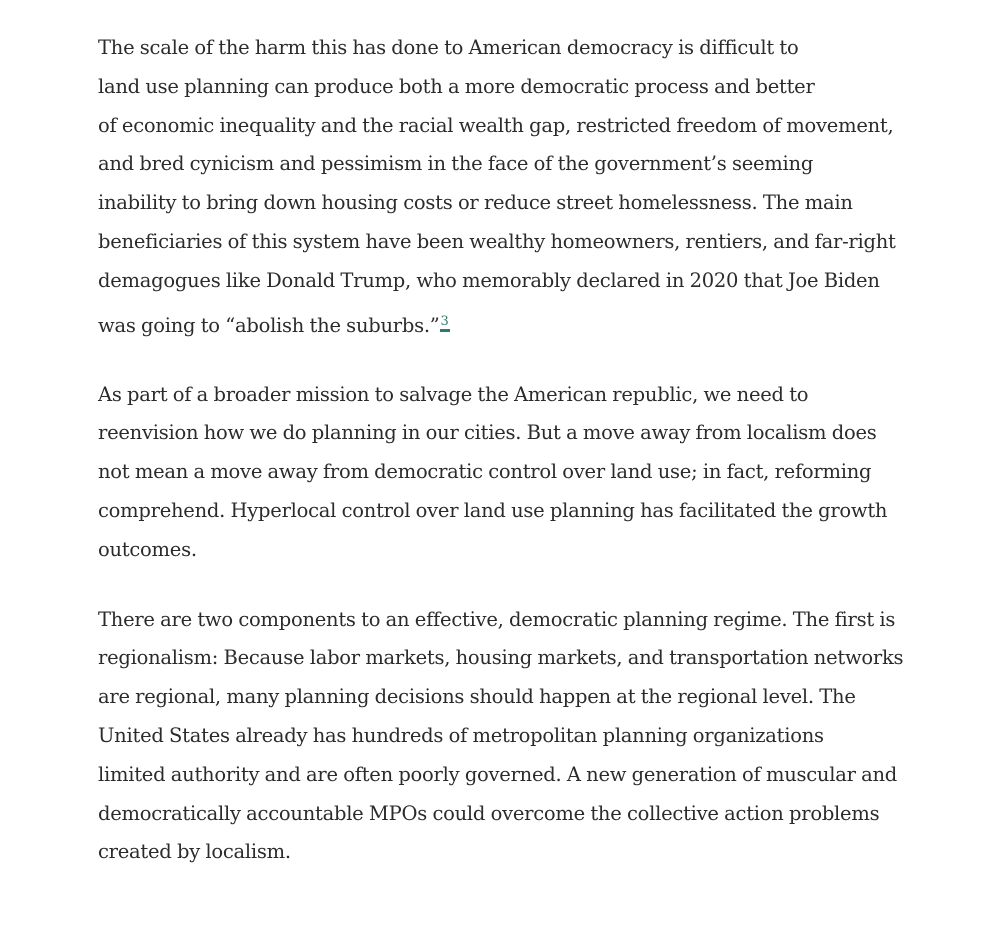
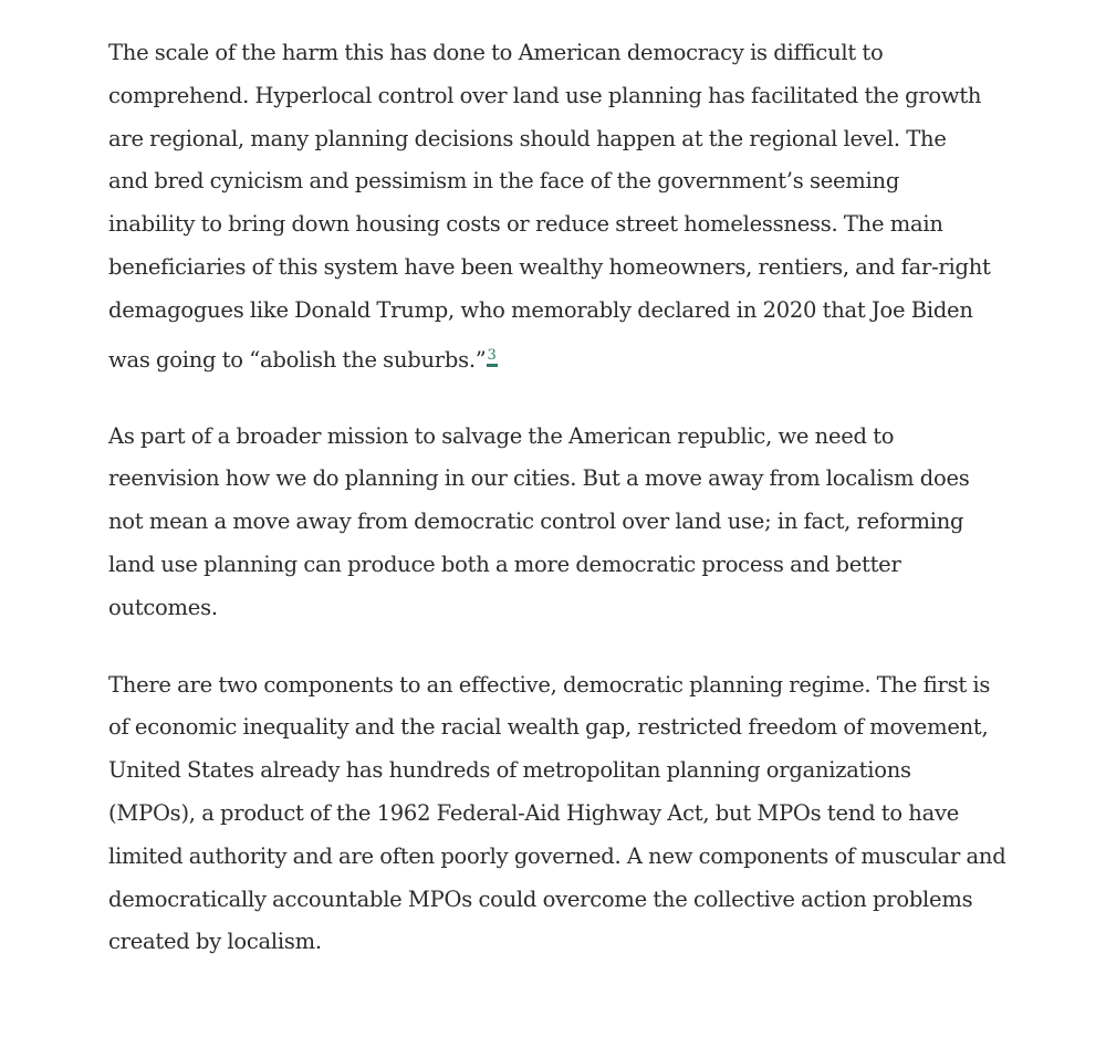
  The scale of the harm this has done to American democracy is difficult to
- land use planning can produce both a more democratic process and better
+ comprehend. Hyperlocal control over land use planning has facilitated the growth
- of economic inequality and the racial wealth gap, restricted freedom of movement,
+ are regional, many planning decisions should happen at the regional level. The
  and bred cynicism and pessimism in the face of the government’s seeming
  inability to bring down housing costs or reduce street homelessness. The main
  beneficiaries of this system have been wealthy homeowners, rentiers, and far-right
  demagogues like Donald Trump, who memorably declared in 2020 that Joe Biden
  was going to “abolish the suburbs.”3
  As part of a broader mission to salvage the American republic, we need to
  reenvision how we do planning in our cities. But a move away from localism does
  not mean a move away from democratic control over land use; in fact, reforming
- comprehend. Hyperlocal control over land use planning has facilitated the growth
+ land use planning can produce both a more democratic process and better
  outcomes.
  There are two components to an effective, democratic planning regime. The first is
- regionalism: Because labor markets, housing markets, and transportation networks
- are regional, many planning decisions should happen at the regional level. The
+ of economic inequality and the racial wealth gap, restricted freedom of movement,
  United States already has hundreds of metropolitan planning organizations
+ (MPOs), a product of the 1962 Federal-Aid Highway Act, but MPOs tend to have
- limited authority and are often poorly governed. A new generation of muscular and
+ limited authority and are often poorly governed. A new components of muscular and
  democratically accountable MPOs could overcome the collective action problems
  created by localism.
